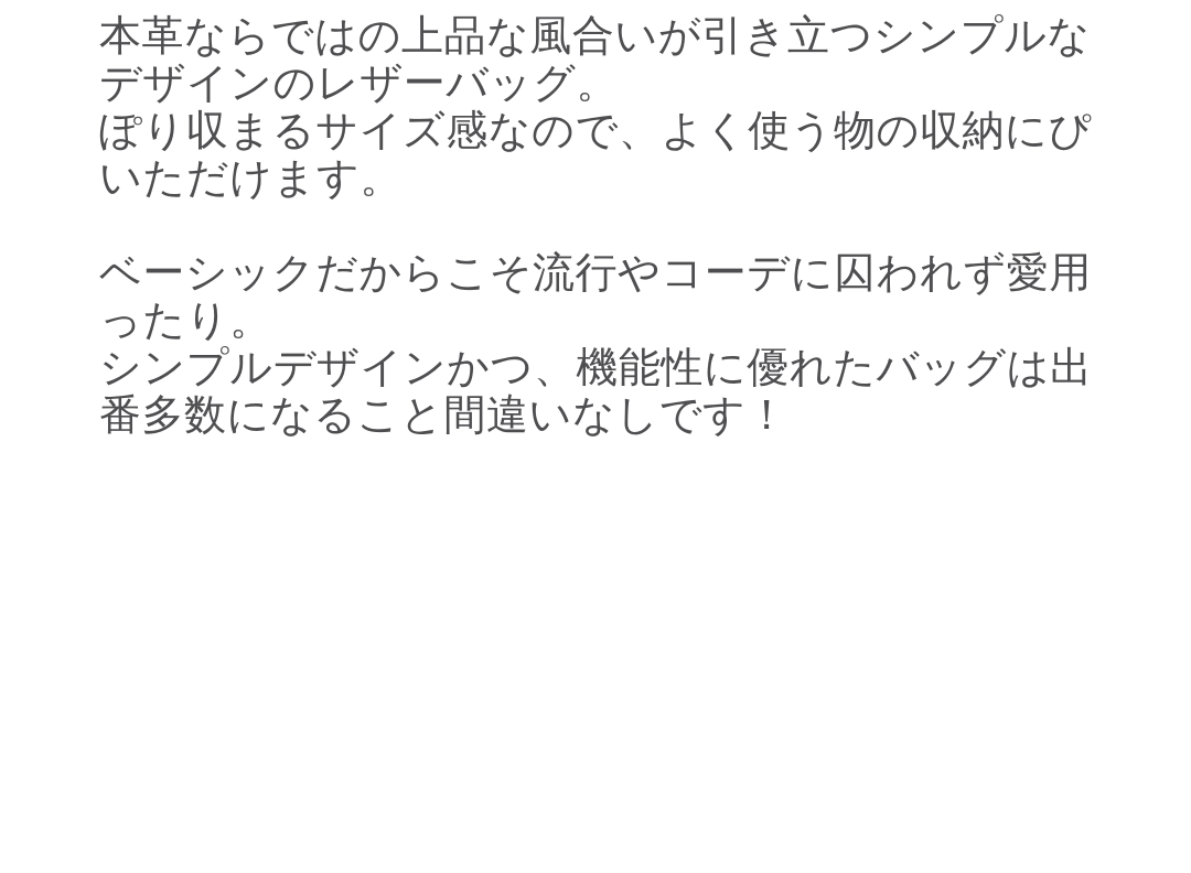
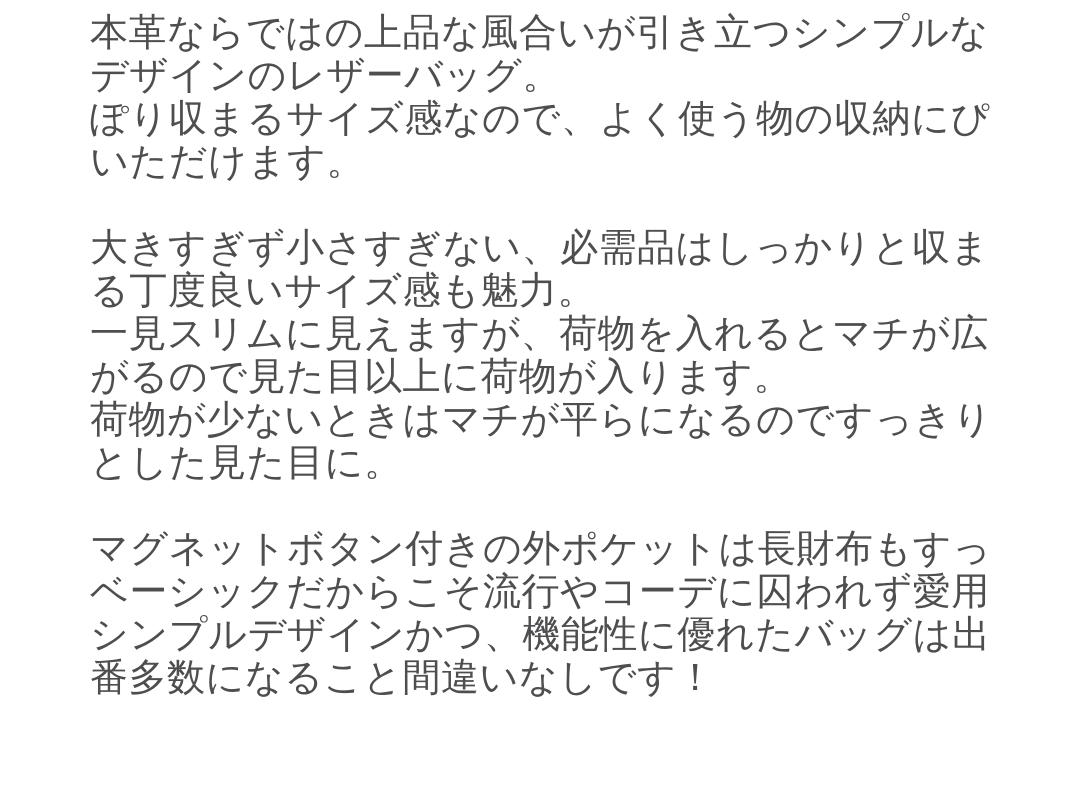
  本革ならではの上品な風合いが引き立つシンプルな
  デザインのレザーバッグ。
  ぽり収まるサイズ感なので、よく使う物の収納にぴ
  いただけます。
+ 大きすぎず小さすぎない、必需品はしっかりと収ま
+ る丁度良いサイズ感も魅力。
+ 一見スリムに見えますが、荷物を入れるとマチが広
+ がるので見た目以上に荷物が入ります。
+ 荷物が少ないときはマチが平らになるのですっきり
+ とした見た目に。
+ マグネットボタン付きの外ポケットは長財布もすっ
  ベーシックだからこそ流行やコーデに囚われず愛用
- ったり。
  シンプルデザインかつ、機能性に優れたバッグは出
  番多数になること間違いなしです！
